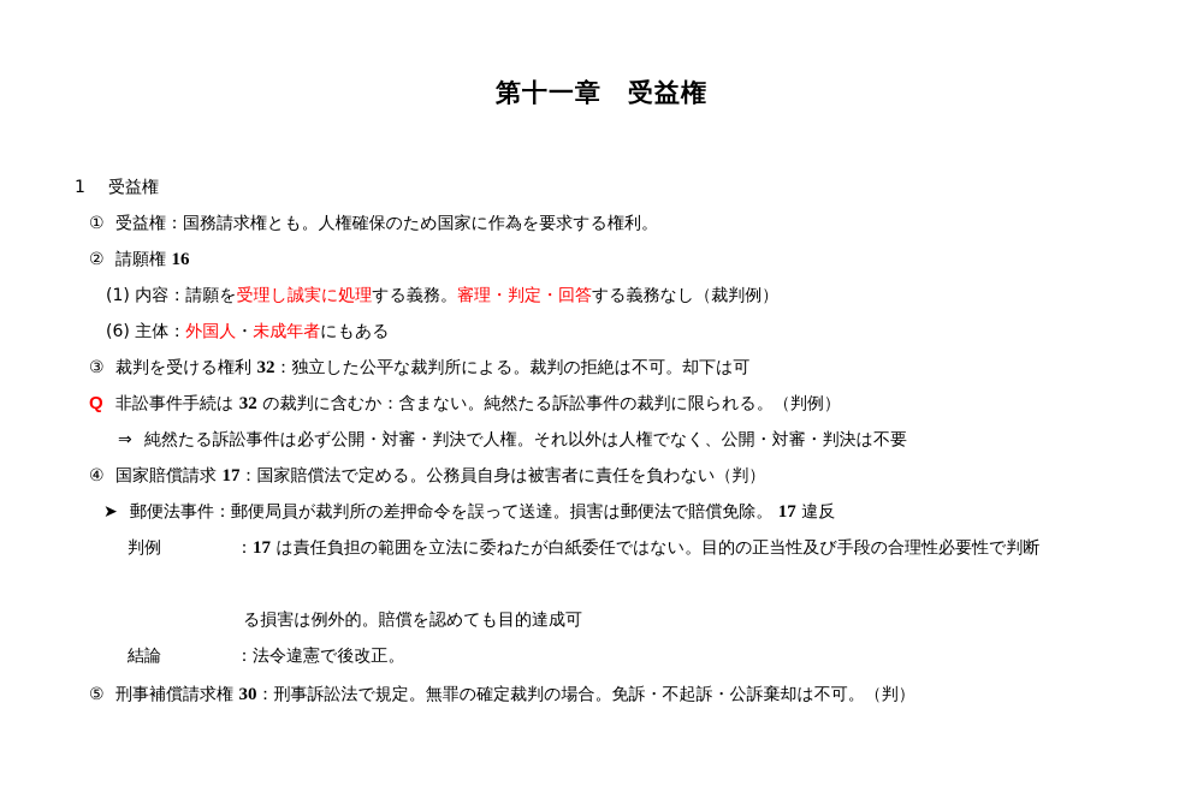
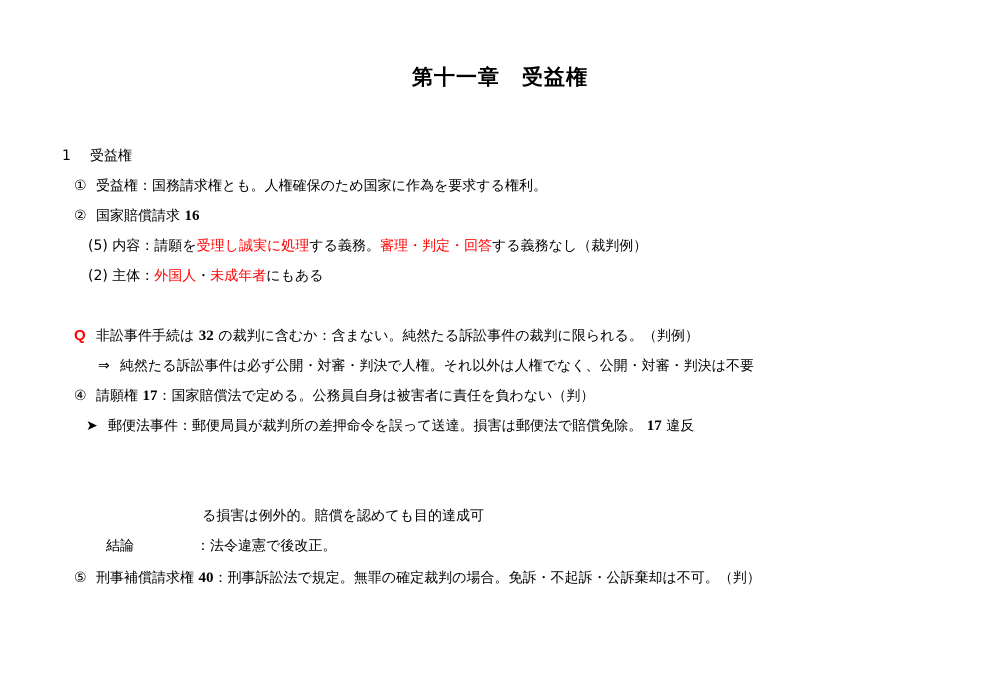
  第十一章 受益権
  1 受益権
  ① 受益権：国務請求権とも。人権確保のため国家に作為を要求する権利。
- ② 請願権 16
+ ② 国家賠償請求 16
- (1) 内容：請願を受理し誠実に処理する義務。審理・判定・回答する義務なし（裁判例）
+ (5) 内容：請願を受理し誠実に処理する義務。審理・判定・回答する義務なし（裁判例）
- (6) 主体：外国人・未成年者にもある
+ (2) 主体：外国人・未成年者にもある
- ③ 裁判を受ける権利 32：独立した公平な裁判所による。裁判の拒絶は不可。却下は可
  Q 非訟事件手続は 32 の裁判に含むか：含まない。純然たる訴訟事件の裁判に限られる。（判例）
  ⇒ 純然たる訴訟事件は必ず公開・対審・判決で人権。それ以外は人権でなく、公開・対審・判決は不要
- ④ 国家賠償請求 17：国家賠償法で定める。公務員自身は被害者に責任を負わない（判）
+ ④ 請願権 17：国家賠償法で定める。公務員自身は被害者に責任を負わない（判）
  ➤ 郵便法事件：郵便局員が裁判所の差押命令を誤って送達。損害は郵便法で賠償免除。 17 違反
- 判例 ：17 は責任負担の範囲を立法に委ねたが白紙委任ではない。目的の正当性及び手段の合理性必要性で判断
  る損害は例外的。賠償を認めても目的達成可
  結論 ：法令違憲で後改正。
- ⑤ 刑事補償請求権 30：刑事訴訟法で規定。無罪の確定裁判の場合。免訴・不起訴・公訴棄却は不可。（判）
+ ⑤ 刑事補償請求権 40：刑事訴訟法で規定。無罪の確定裁判の場合。免訴・不起訴・公訴棄却は不可。（判）
